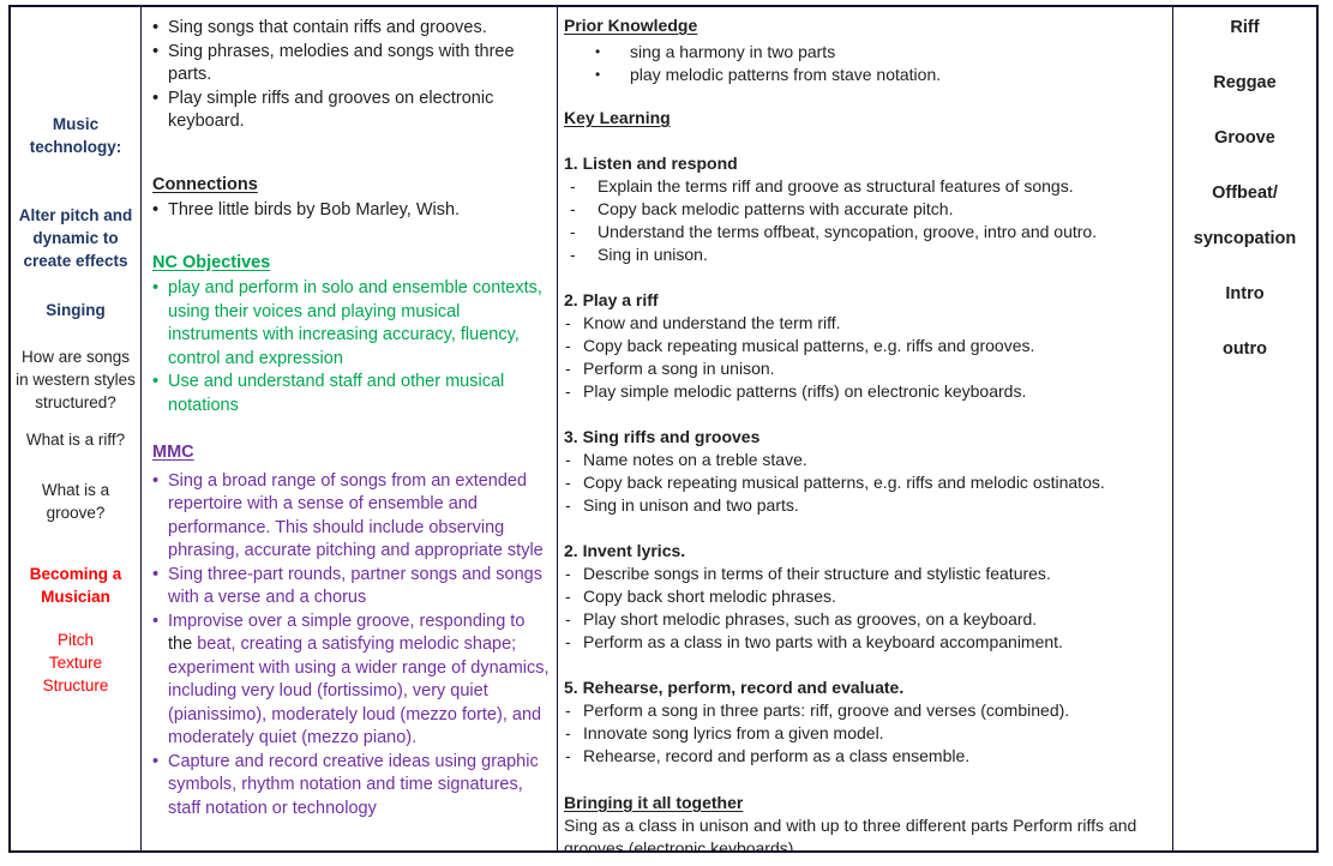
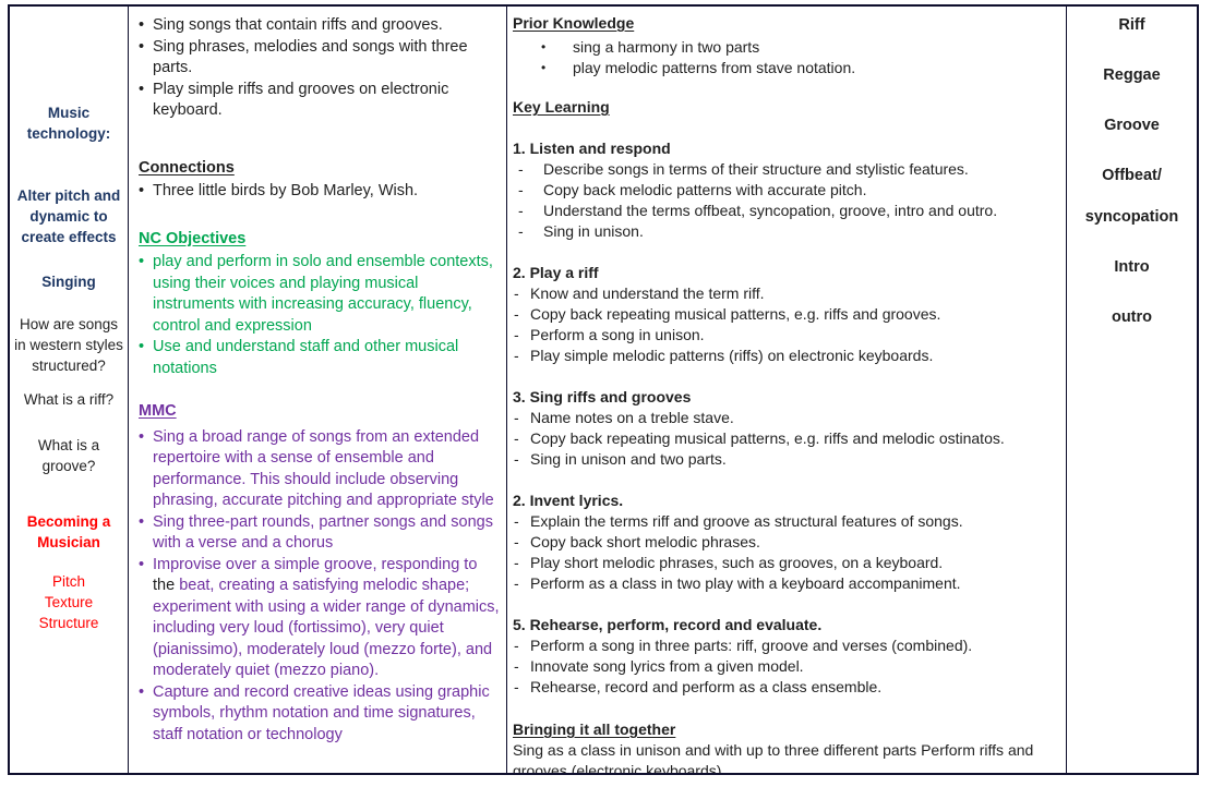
  Music technology:
  Alter pitch and dynamic to create effects
  Singing
  How are songs in western styles structured?
  What is a riff?
  What is a groove?
  Becoming a Musician
  Pitch
  Texture
  Structure
  Sing songs that contain riffs and grooves.
  Sing phrases, melodies and songs with three parts.
  Play simple riffs and grooves on electronic keyboard.
  Connections
  Three little birds by Bob Marley, Wish.
  NC Objectives
  play and perform in solo and ensemble contexts, using their voices and playing musical instruments with increasing accuracy, fluency, control and expression
  Use and understand staff and other musical notations
  MMC
  Sing a broad range of songs from an extended repertoire with a sense of ensemble and performance. This should include observing phrasing, accurate pitching and appropriate style
  Sing three-part rounds, partner songs and songs with a verse and a chorus
  Improvise over a simple groove, responding to the beat, creating a satisfying melodic shape; experiment with using a wider range of dynamics, including very loud (fortissimo), very quiet (pianissimo), moderately loud (mezzo forte), and moderately quiet (mezzo piano).
  Capture and record creative ideas using graphic symbols, rhythm notation and time signatures, staff notation or technology
  Prior Knowledge
  sing a harmony in two parts
  play melodic patterns from stave notation.
  Key Learning
  1. Listen and respond
- Explain the terms riff and groove as structural features of songs.
+ Describe songs in terms of their structure and stylistic features.
  Copy back melodic patterns with accurate pitch.
  Understand the terms offbeat, syncopation, groove, intro and outro.
  Sing in unison.
  2. Play a riff
  Know and understand the term riff.
  Copy back repeating musical patterns, e.g. riffs and grooves.
  Perform a song in unison.
  Play simple melodic patterns (riffs) on electronic keyboards.
  3. Sing riffs and grooves
  Name notes on a treble stave.
  Copy back repeating musical patterns, e.g. riffs and melodic ostinatos.
  Sing in unison and two parts.
  2. Invent lyrics.
- Describe songs in terms of their structure and stylistic features.
+ Explain the terms riff and groove as structural features of songs.
  Copy back short melodic phrases.
  Play short melodic phrases, such as grooves, on a keyboard.
- Perform as a class in two parts with a keyboard accompaniment.
+ Perform as a class in two play with a keyboard accompaniment.
  5. Rehearse, perform, record and evaluate.
  Perform a song in three parts: riff, groove and verses (combined).
  Innovate song lyrics from a given model.
  Rehearse, record and perform as a class ensemble.
  Bringing it all together
  Sing as a class in unison and with up to three different parts Perform riffs and grooves (electronic keyboards)
  Riff
  Reggae
  Groove
  Offbeat/
  syncopation
  Intro
  outro
